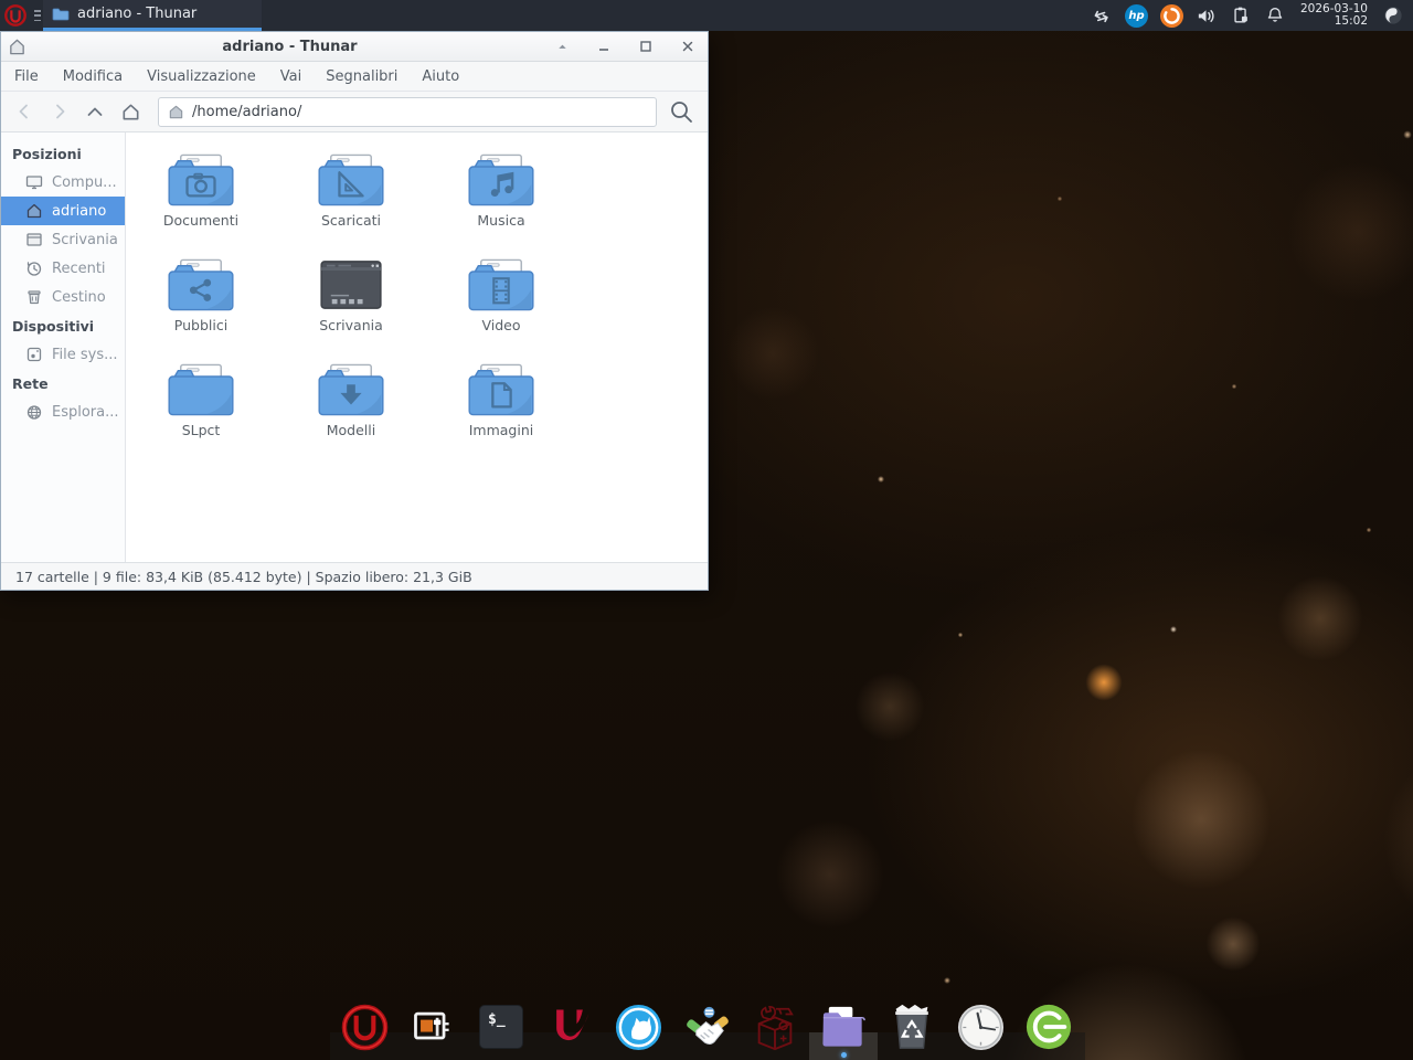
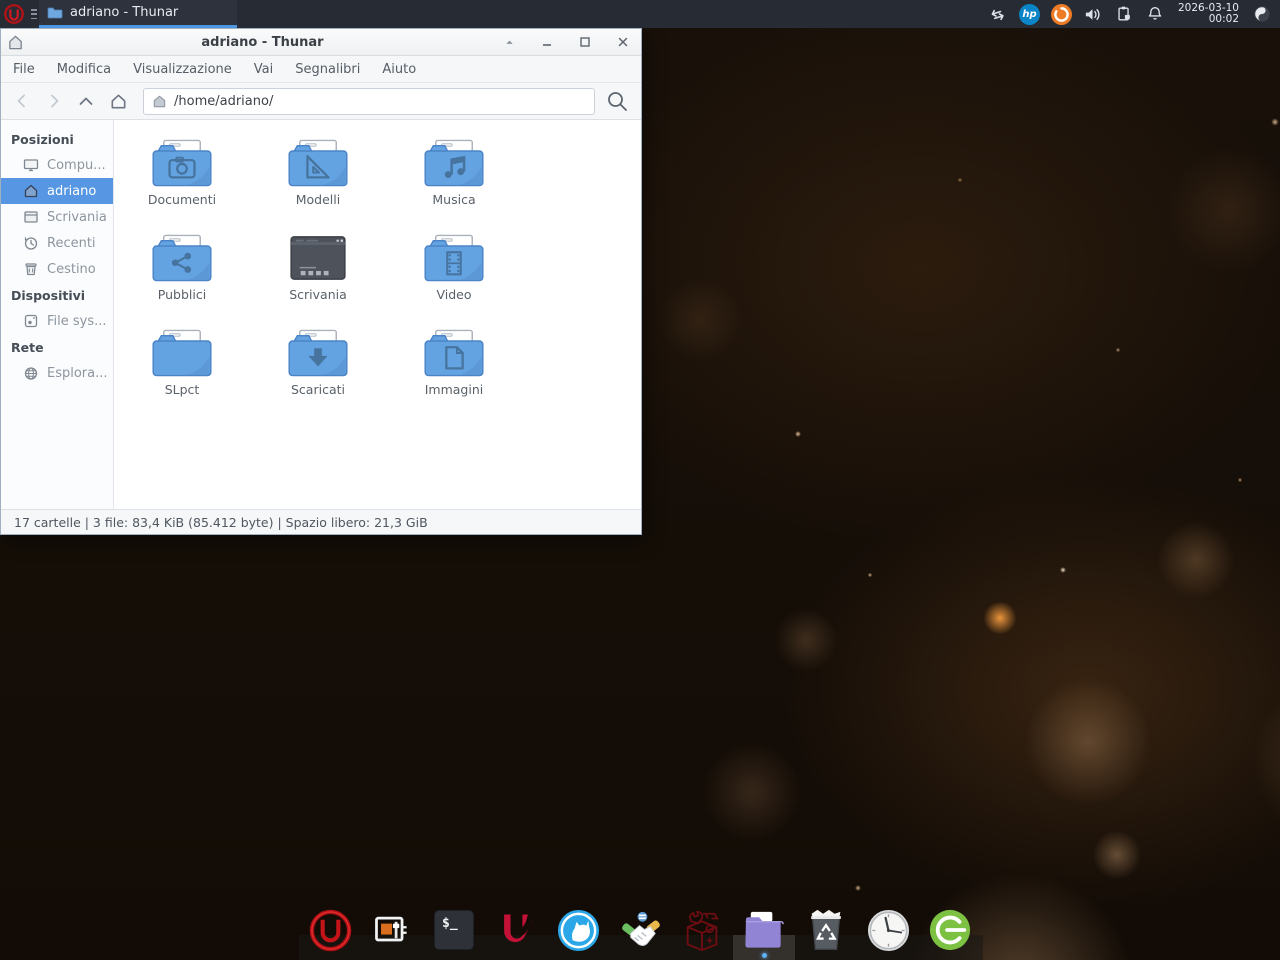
  adriano - Thunar
  hp
  2026-03-10
- 15:02
+ 00:02
  adriano - Thunar
  File
  Modifica
  Visualizzazione
  Vai
  Segnalibri
  Aiuto
  /home/adriano/
  Posizioni
  Compu...
  adriano
  Scrivania
  Recenti
  Cestino
  Dispositivi
  File sys...
  Rete
  Esplora...
  Documenti
- Scaricati
+ Modelli
  Musica
  Pubblici
  Scrivania
  Video
  SLpct
- Modelli
+ Scaricati
  Immagini
- 17 cartelle | 9 file: 83,4 KiB (85.412 byte) | Spazio libero: 21,3 GiB
+ 17 cartelle | 3 file: 83,4 KiB (85.412 byte) | Spazio libero: 21,3 GiB
  $_
